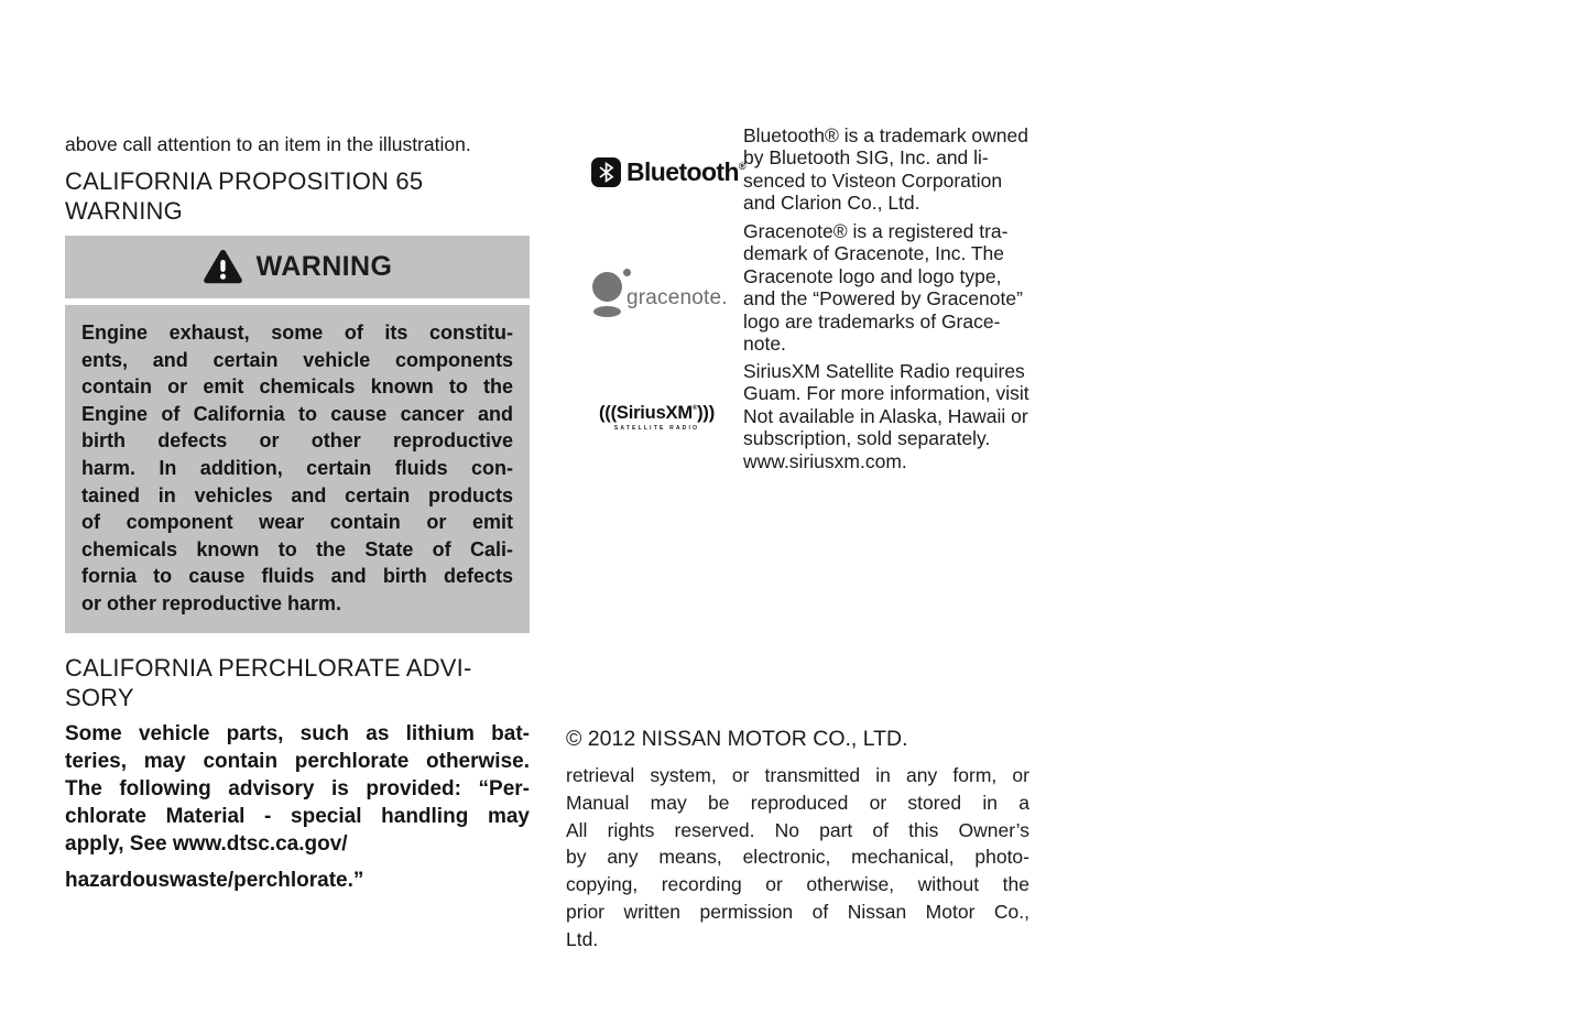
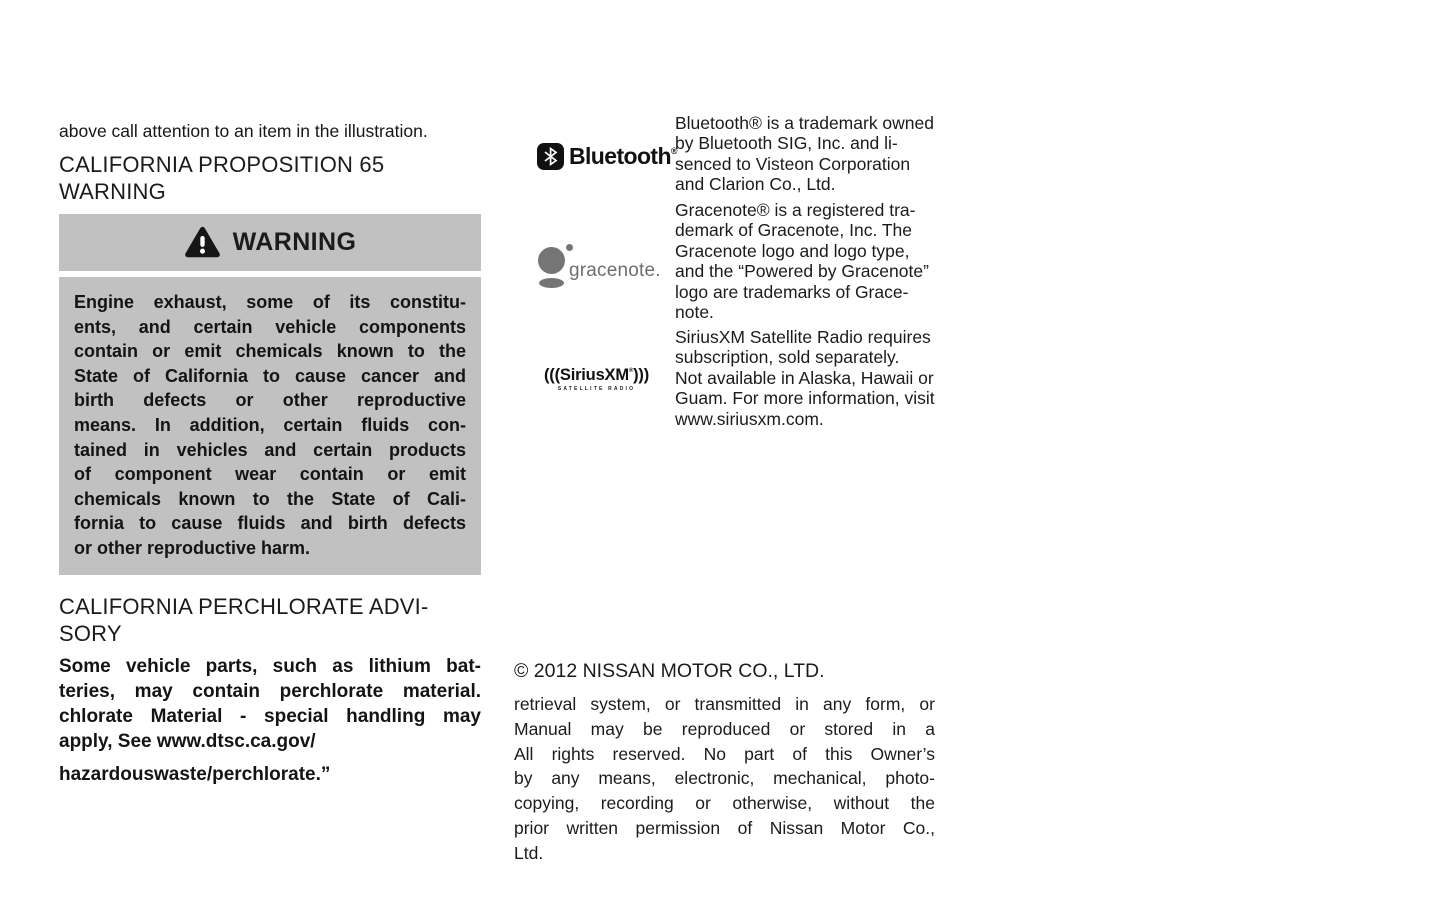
  above call attention to an item in the illustration.
  CALIFORNIA PROPOSITION 65
  WARNING
  WARNING
  Engine exhaust, some of its constitu-
  ents, and certain vehicle components
  contain or emit chemicals known to the
- Engine of California to cause cancer and
+ State of California to cause cancer and
  birth defects or other reproductive
- harm. In addition, certain fluids con-
+ means. In addition, certain fluids con-
  tained in vehicles and certain products
  of component wear contain or emit
  chemicals known to the State of Cali-
  fornia to cause fluids and birth defects
  or other reproductive harm.
  CALIFORNIA PERCHLORATE ADVI-
  SORY
  Some vehicle parts, such as lithium bat-
- teries, may contain perchlorate otherwise.
+ teries, may contain perchlorate material.
- The following advisory is provided: “Per-
  chlorate Material - special handling may
  apply, See www.dtsc.ca.gov/
  hazardouswaste/perchlorate.”
  Bluetooth®
  gracenote.
  (((SiriusXM )))
  Bluetooth® is a trademark owned
  by Bluetooth SIG, Inc. and li-
  senced to Visteon Corporation
  and Clarion Co., Ltd.
  Gracenote® is a registered tra-
  demark of Gracenote, Inc. The
  Gracenote logo and logo type,
  and the “Powered by Gracenote”
  logo are trademarks of Grace-
  note.
  SiriusXM Satellite Radio requires
- Guam. For more information, visit
+ subscription, sold separately.
  Not available in Alaska, Hawaii or
- subscription, sold separately.
+ Guam. For more information, visit
  www.siriusxm.com.
  © 2012 NISSAN MOTOR CO., LTD.
  retrieval system, or transmitted in any form, or
  Manual may be reproduced or stored in a
  All rights reserved. No part of this Owner’s
  by any means, electronic, mechanical, photo-
  copying, recording or otherwise, without the
  prior written permission of Nissan Motor Co.,
  Ltd.
